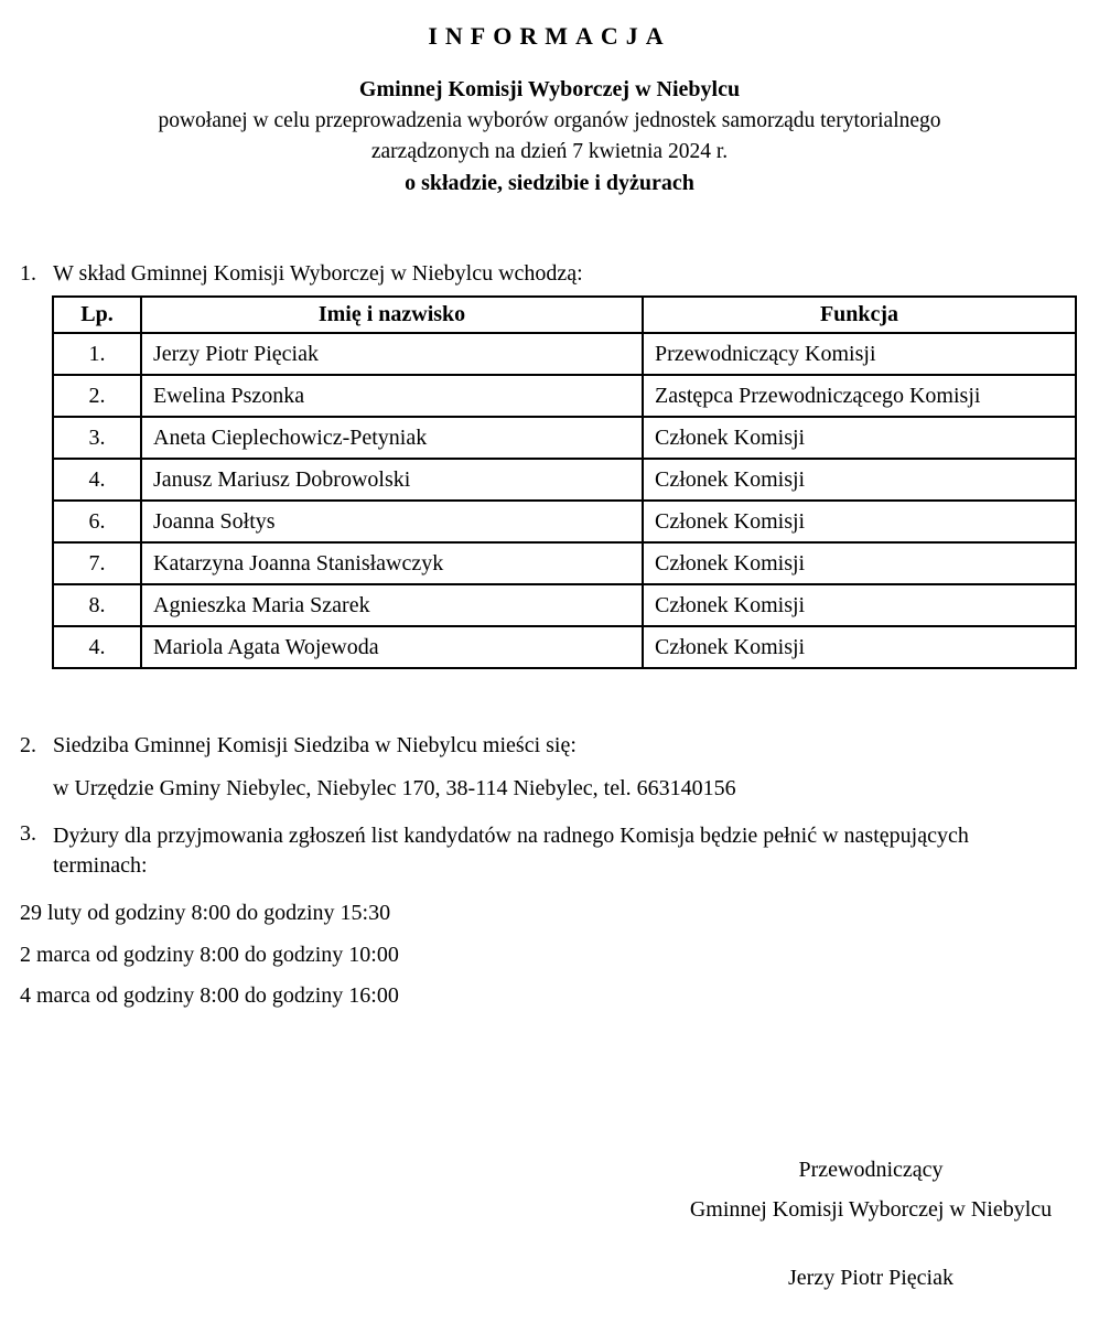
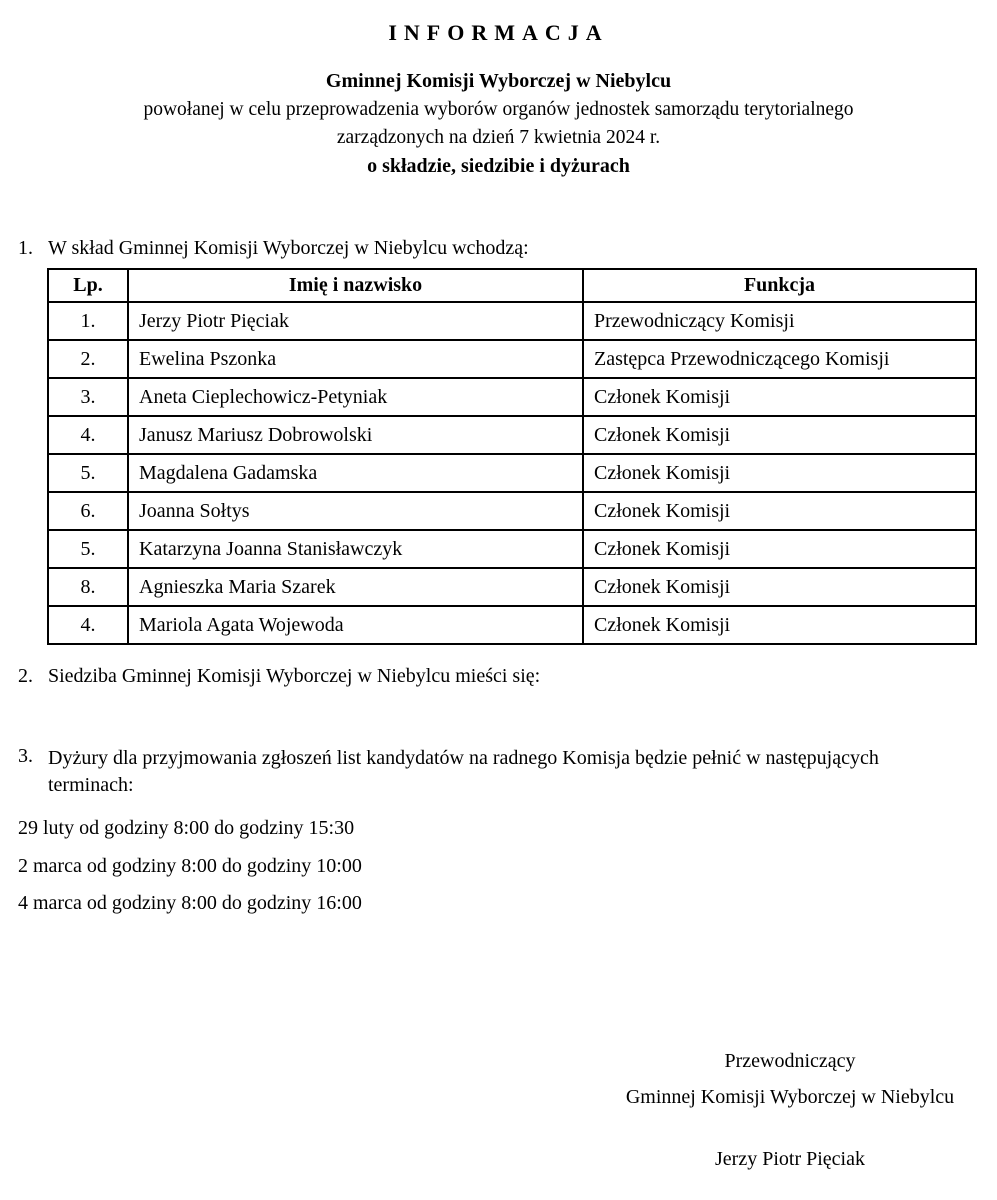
  INFORMACJA
  Gminnej Komisji Wyborczej w Niebylcu
  powołanej w celu przeprowadzenia wyborów organów jednostek samorządu terytorialnego
  zarządzonych na dzień 7 kwietnia 2024 r.
  o składzie, siedzibie i dyżurach
  1.
  W skład Gminnej Komisji Wyborczej w Niebylcu wchodzą:
  Lp.	Imię i nazwisko	Funkcja
  1.	Jerzy Piotr Pięciak	Przewodniczący Komisji
  2.	Ewelina Pszonka	Zastępca Przewodniczącego Komisji
  3.	Aneta Cieplechowicz-Petyniak	Członek Komisji
  4.	Janusz Mariusz Dobrowolski	Członek Komisji
+ 5.	Magdalena Gadamska	Członek Komisji
  6.	Joanna Sołtys	Członek Komisji
- 7.	Katarzyna Joanna Stanisławczyk	Członek Komisji
+ 5.	Katarzyna Joanna Stanisławczyk	Członek Komisji
  8.	Agnieszka Maria Szarek	Członek Komisji
  4.	Mariola Agata Wojewoda	Członek Komisji
  2.
- Siedziba Gminnej Komisji Siedziba w Niebylcu mieści się:
+ Siedziba Gminnej Komisji Wyborczej w Niebylcu mieści się:
- w Urzędzie Gminy Niebylec, Niebylec 170, 38-114 Niebylec, tel. 663140156
  3.
  Dyżury dla przyjmowania zgłoszeń list kandydatów na radnego Komisja będzie pełnić w następujących terminach:
  29 luty od godziny 8:00 do godziny 15:30
  2 marca od godziny 8:00 do godziny 10:00
  4 marca od godziny 8:00 do godziny 16:00
  Przewodniczący
  Gminnej Komisji Wyborczej w Niebylcu
  Jerzy Piotr Pięciak
